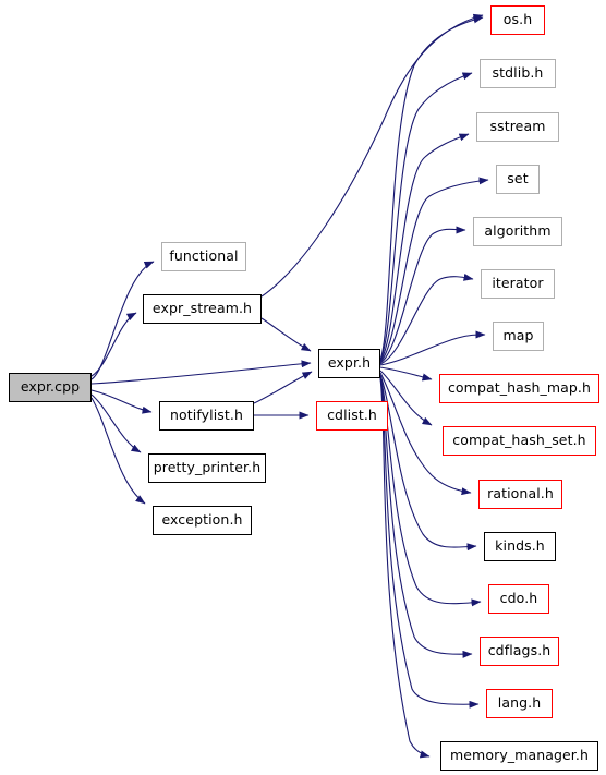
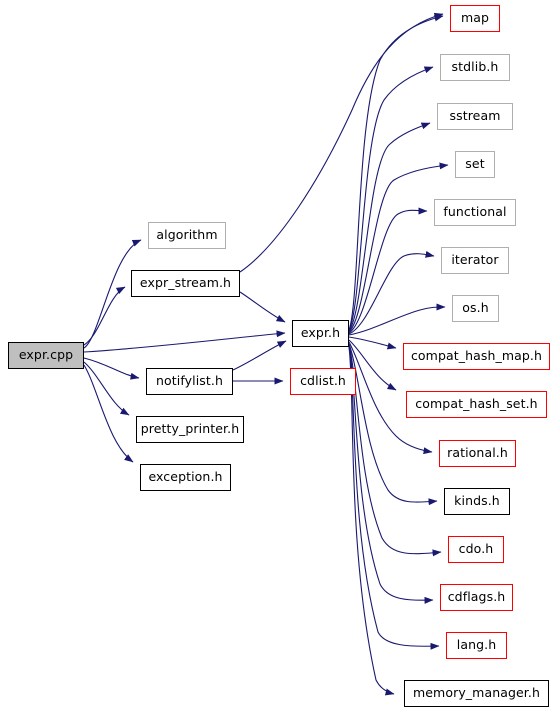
  expr.cpp
- functional
+ algorithm
  expr_stream.h
  notifylist.h
  pretty_printer.h
  exception.h
  expr.h
  cdlist.h
- os.h
+ map
  stdlib.h
  sstream
  set
- algorithm
+ functional
  iterator
- map
+ os.h
  compat_hash_map.h
  compat_hash_set.h
  rational.h
  kinds.h
  cdo.h
  cdflags.h
  lang.h
  memory_manager.h
